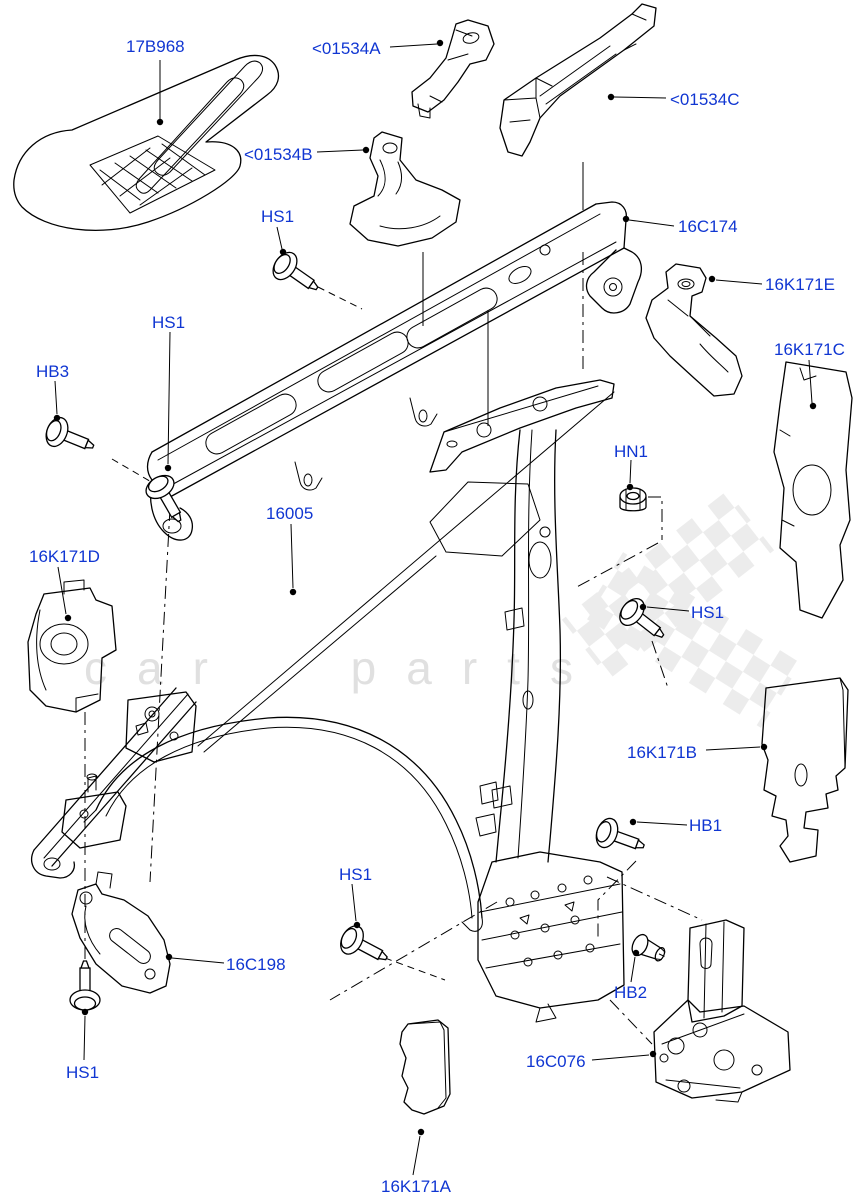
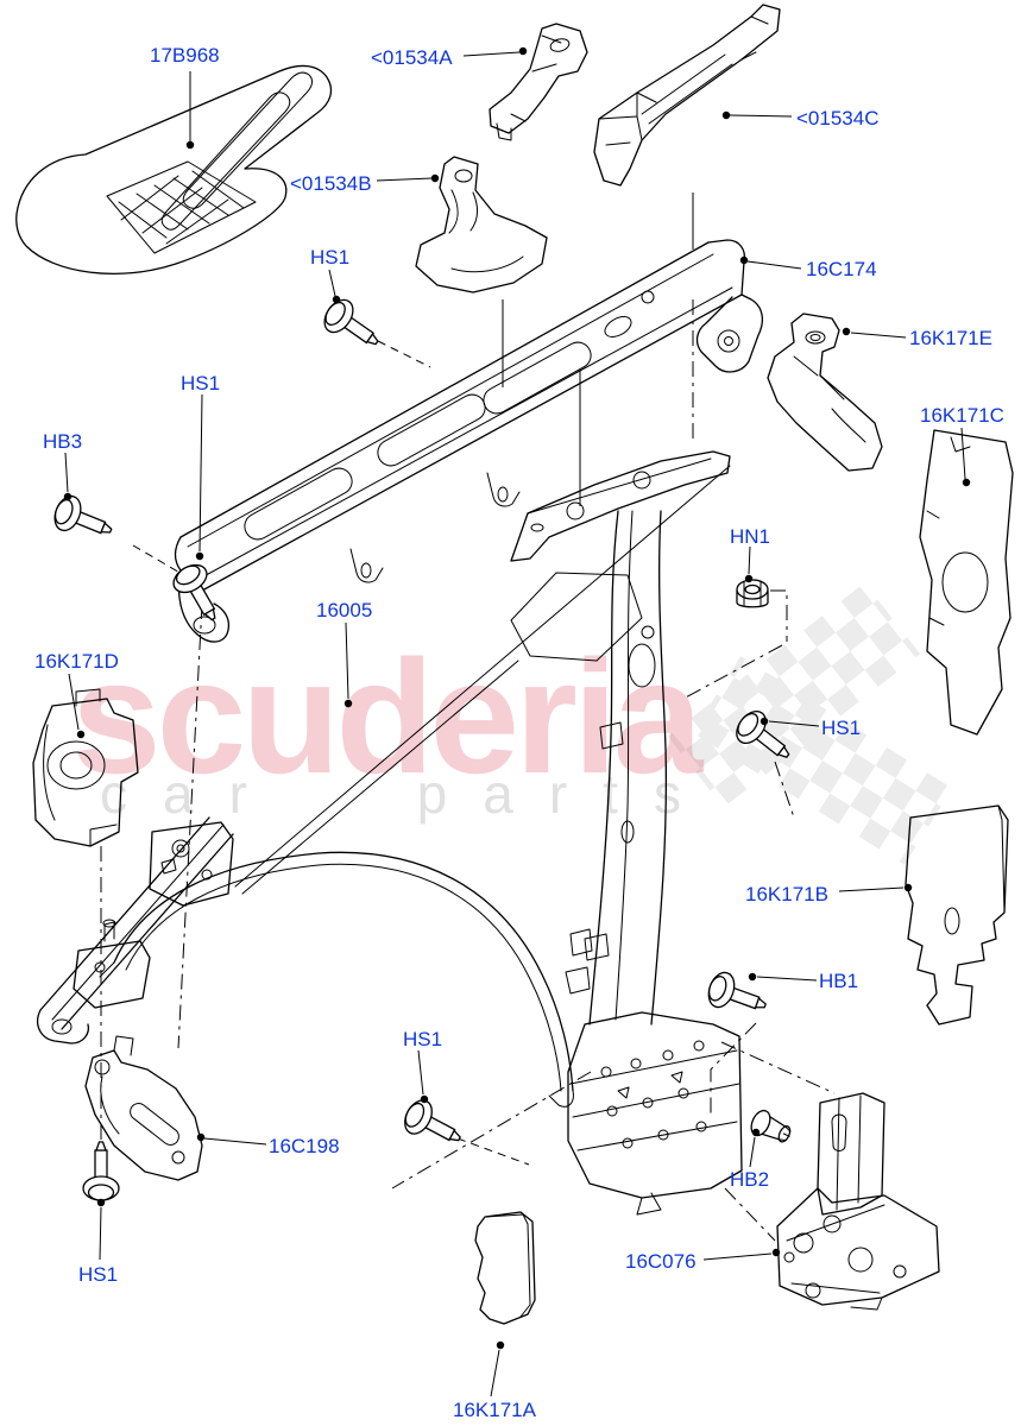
+ scuderia
  car pars
  17B968
  <01534A
  <01534C
  <01534B
  HS1
  16C174
  16K171E
  HS1
  HB3
  16K171C
  16005
  HN1
  16K171D
  HS1
  16K171B
  HB1
  HS1
  16C198
  HB2
  HS1
  16C076
  16K171A
